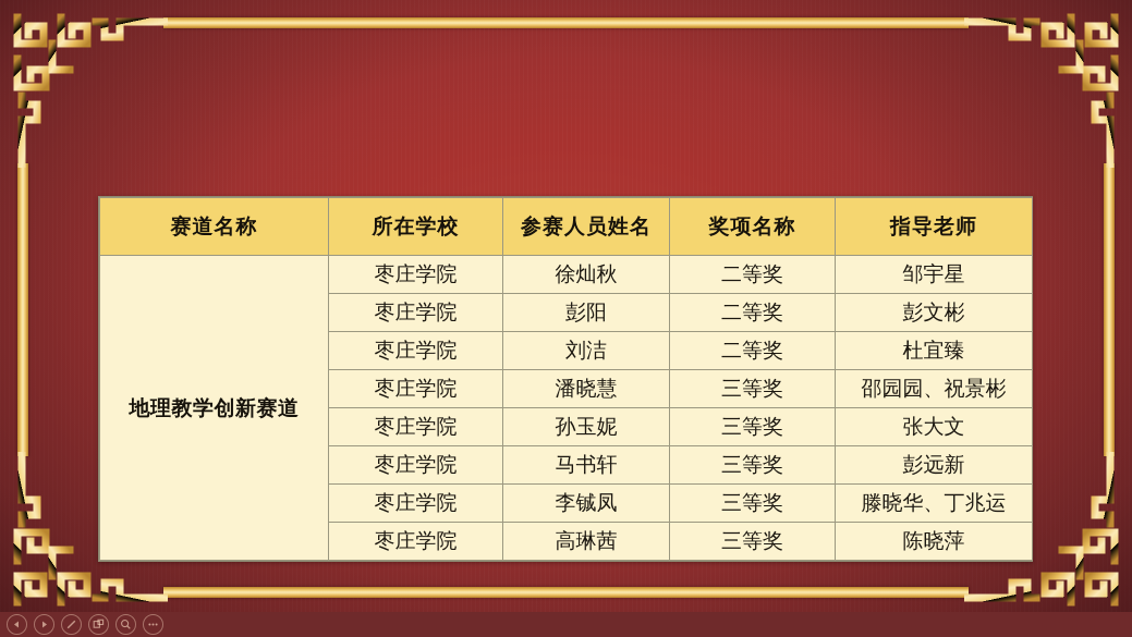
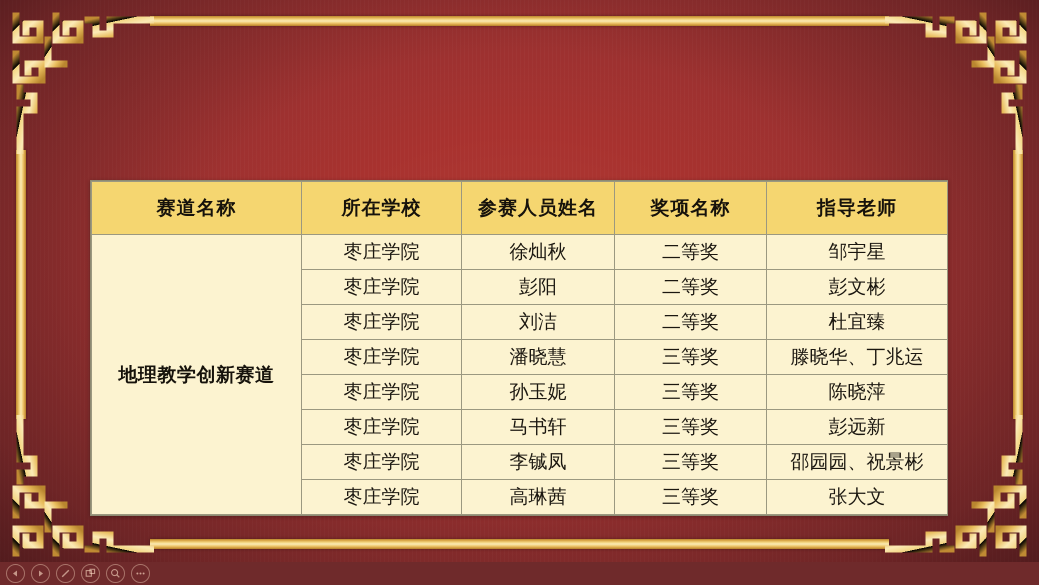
  赛道名称	所在学校	参赛人员姓名	奖项名称	指导老师
  地理教学创新赛道	枣庄学院	徐灿秋	二等奖	邹宇星
  枣庄学院	彭阳	二等奖	彭文彬
  枣庄学院	刘洁	二等奖	杜宜臻
- 枣庄学院	潘晓慧	三等奖	邵园园、祝景彬
+ 枣庄学院	潘晓慧	三等奖	滕晓华、丁兆运
- 枣庄学院	孙玉妮	三等奖	张大文
+ 枣庄学院	孙玉妮	三等奖	陈晓萍
  枣庄学院	马书轩	三等奖	彭远新
- 枣庄学院	李铖凤	三等奖	滕晓华、丁兆运
+ 枣庄学院	李铖凤	三等奖	邵园园、祝景彬
- 枣庄学院	高琳茜	三等奖	陈晓萍
+ 枣庄学院	高琳茜	三等奖	张大文
